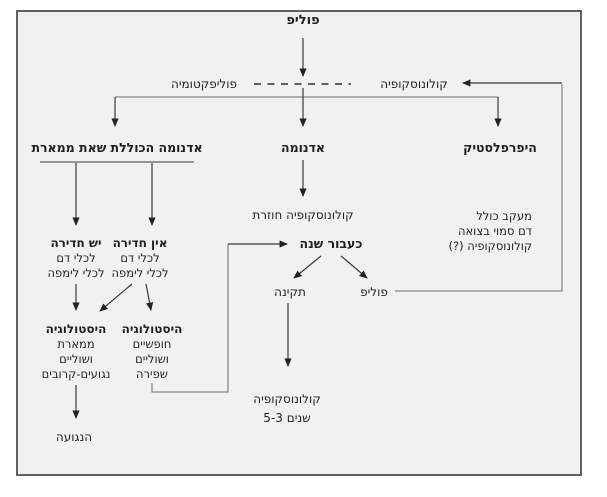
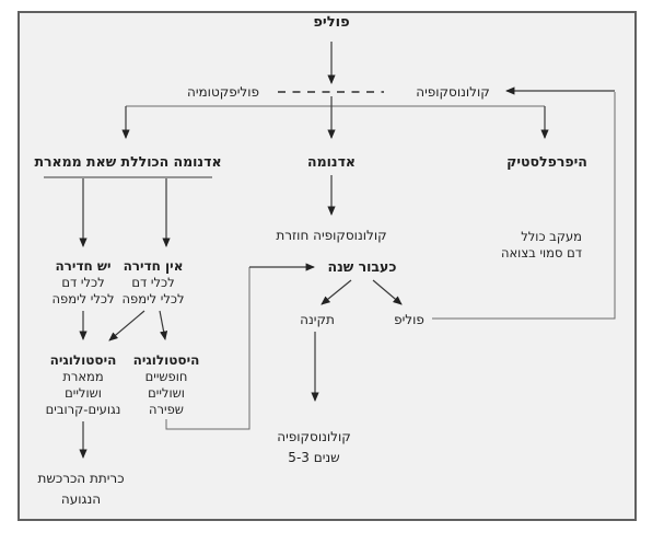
  פוליפ
  פוליפקטומיה
  קולונוסקופיה
  אדנומה הכוללת שאת ממארת
  אדנומה
  היפרפלסטיק
  יש חדירה
  לכלי דם
  לכלי לימפה
  אין חדירה
  לכלי דם
  לכלי לימפה
  היסטולוגיה
  ממארת
  ושוליים
  נגועים-קרובים
  היסטולוגיה
  חופשיים
  ושוליים
  שפירה
+ כריתת הכרכשת
  הנגועה
  קולונוסקופיה חוזרת
  כעבור שנה
  תקינה
  פוליפ
  קולונוסקופיה
  5-3 שנים
  מעקב כולל
  דם סמוי בצואה
- קולונוסקופיה (?)
